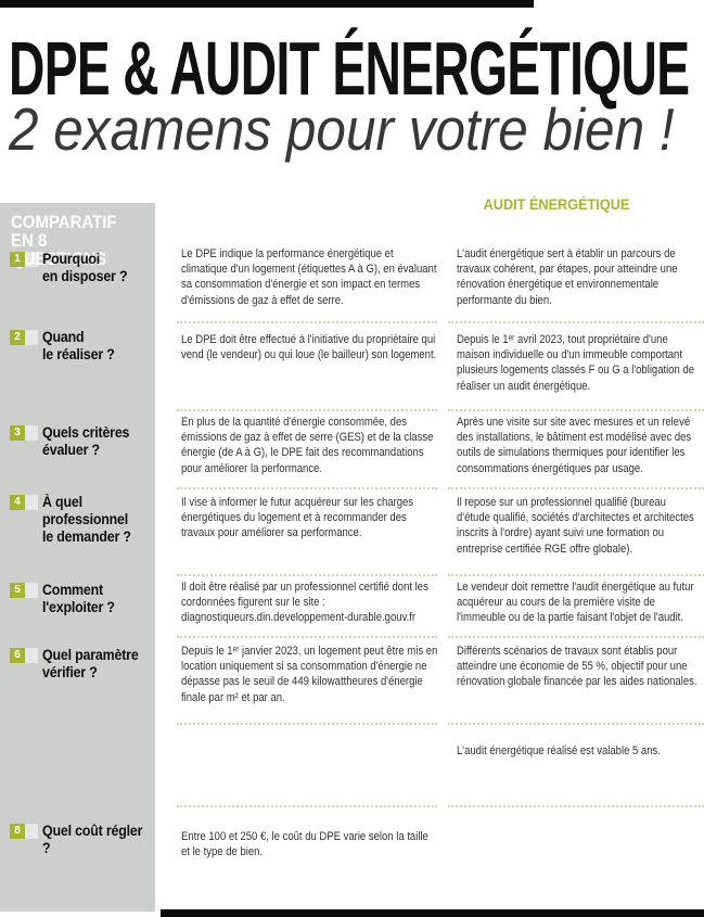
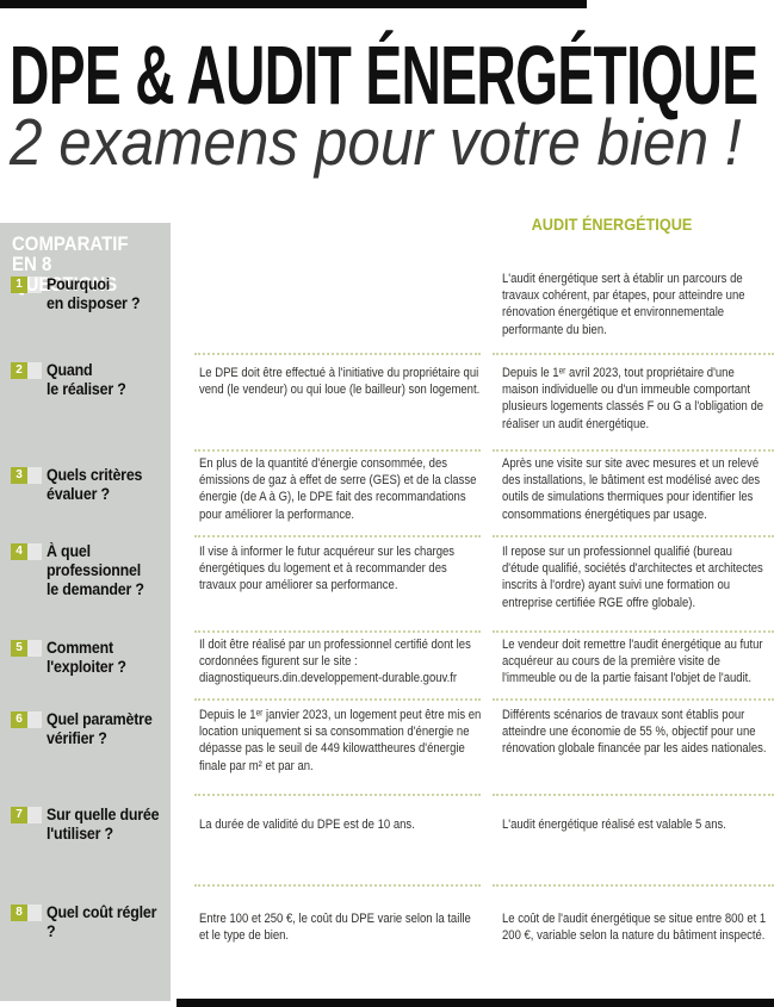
  DPE & AUDIT ÉNERGÉTIQUE
  2 examens pour votre bien !
  COMPARATIF
  EN 8 UESTIONS
  1
  Pourquoi
  en disposer ?
  2
  Quand
  le réaliser ?
  3
  Quels critères
  évaluer ?
  4
  À quel
  professionnel
  le demander ?
  5
  Comment
  l'exploiter ?
  6
  Quel paramètre
  vérifier ?
+ 7
+ Sur quelle durée
+ l'utiliser ?
  8
  Quel coût régler ?
  AUDIT ÉNERGÉTIQUE
- Le DPE indique la performance énergétique et climatique d'un logement (étiquettes A à G), en évaluant sa consommation d'énergie et son impact en termes d'émissions de gaz à effet de serre.
  L'audit énergétique sert à établir un parcours de travaux cohérent, par étapes, pour atteindre une rénovation énergétique et environnementale performante du bien.
  Le DPE doit être effectué à l'initiative du propriétaire qui vend (le vendeur) ou qui loue (le bailleur) son logement.
  Depuis le 1ᵉʳ avril 2023, tout propriétaire d'une maison individuelle ou d'un immeuble comportant plusieurs logements classés F ou G a l'obligation de réaliser un audit énergétique.
  En plus de la quantité d'énergie consommée, des émissions de gaz à effet de serre (GES) et de la classe énergie (de A à G), le DPE fait des recommandations pour améliorer la performance.
  Après une visite sur site avec mesures et un relevé des installations, le bâtiment est modélisé avec des outils de simulations thermiques pour identifier les consommations énergétiques par usage.
  Il vise à informer le futur acquéreur sur les charges énergétiques du logement et à recommander des travaux pour améliorer sa performance.
  Il repose sur un professionnel qualifié (bureau d'étude qualifié, sociétés d'architectes et architectes inscrits à l'ordre) ayant suivi une formation ou entreprise certifiée RGE offre globale).
  Il doit être réalisé par un professionnel certifié dont les cordonnées figurent sur le site : diagnostiqueurs.din.developpement-durable.gouv.fr
  Le vendeur doit remettre l'audit énergétique au futur acquéreur au cours de la première visite de l'immeuble ou de la partie faisant l'objet de l'audit.
  Depuis le 1ᵉʳ janvier 2023, un logement peut être mis en location uniquement si sa consommation d'énergie ne dépasse pas le seuil de 449 kilowattheures d'énergie finale par m² et par an.
  Différents scénarios de travaux sont établis pour atteindre une économie de 55 %, objectif pour une rénovation globale financée par les aides nationales.
+ La durée de validité du DPE est de 10 ans.
  L'audit énergétique réalisé est valable 5 ans.
  Entre 100 et 250 €, le coût du DPE varie selon la taille et le type de bien.
+ Le coût de l'audit énergétique se situe entre 800 et 1 200 €, variable selon la nature du bâtiment inspecté.
